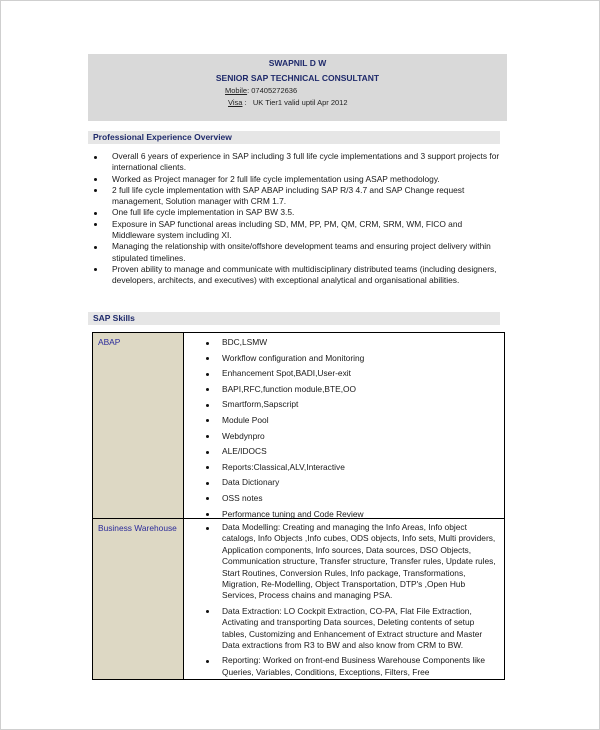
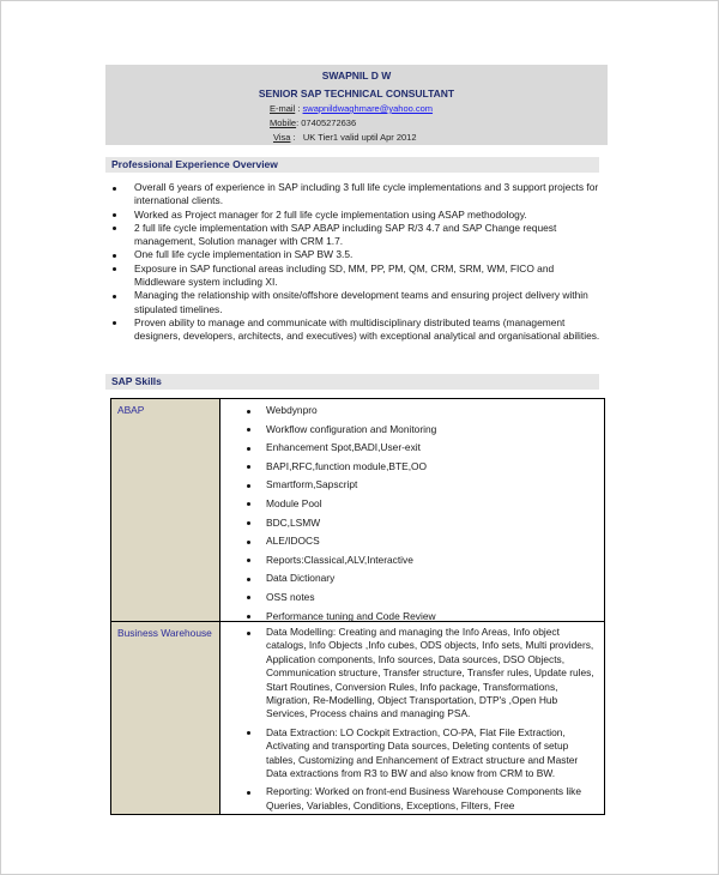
  SWAPNIL D W
  SENIOR SAP TECHNICAL CONSULTANT
+ E-mail : swapnildwaghmare@yahoo.com
  Mobile: 07405272636
  Visa : UK Tier1 valid uptil Apr 2012
  Professional Experience Overview
  Overall 6 years of experience in SAP including 3 full life cycle implementations and 3 support projects for international clients.
  Worked as Project manager for 2 full life cycle implementation using ASAP methodology.
  2 full life cycle implementation with SAP ABAP including SAP R/3 4.7 and SAP Change request management, Solution manager with CRM 1.7.
  One full life cycle implementation in SAP BW 3.5.
  Exposure in SAP functional areas including SD, MM, PP, PM, QM, CRM, SRM, WM, FICO and Middleware system including XI.
  Managing the relationship with onsite/offshore development teams and ensuring project delivery within stipulated timelines.
- Proven ability to manage and communicate with multidisciplinary distributed teams (including designers, developers, architects, and executives) with exceptional analytical and organisational abilities.
+ Proven ability to manage and communicate with multidisciplinary distributed teams (management designers, developers, architects, and executives) with exceptional analytical and organisational abilities.
  SAP Skills
  ABAP
- BDC,LSMW
+ Webdynpro
  Workflow configuration and Monitoring
  Enhancement Spot,BADI,User-exit
  BAPI,RFC,function module,BTE,OO
  Smartform,Sapscript
  Module Pool
- Webdynpro
+ BDC,LSMW
  ALE/IDOCS
  Reports:Classical,ALV,Interactive
  Data Dictionary
  OSS notes
  Performance tuning and Code Review
  Business Warehouse
  Data Modelling: Creating and managing the Info Areas, Info object catalogs, Info Objects ,Info cubes, ODS objects, Info sets, Multi providers, Application components, Info sources, Data sources, DSO Objects, Communication structure, Transfer structure, Transfer rules, Update rules, Start Routines, Conversion Rules, Info package, Transformations, Migration, Re-Modelling, Object Transportation, DTP's ,Open Hub Services, Process chains and managing PSA.
  Data Extraction: LO Cockpit Extraction, CO-PA, Flat File Extraction, Activating and transporting Data sources, Deleting contents of setup tables, Customizing and Enhancement of Extract structure and Master Data extractions from R3 to BW and also know from CRM to BW.
  Reporting: Worked on front-end Business Warehouse Components like Queries, Variables, Conditions, Exceptions, Filters, Free
